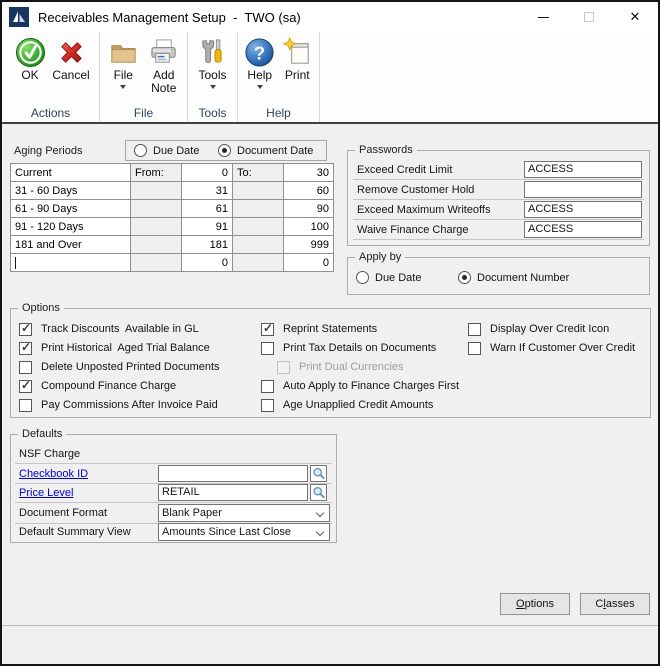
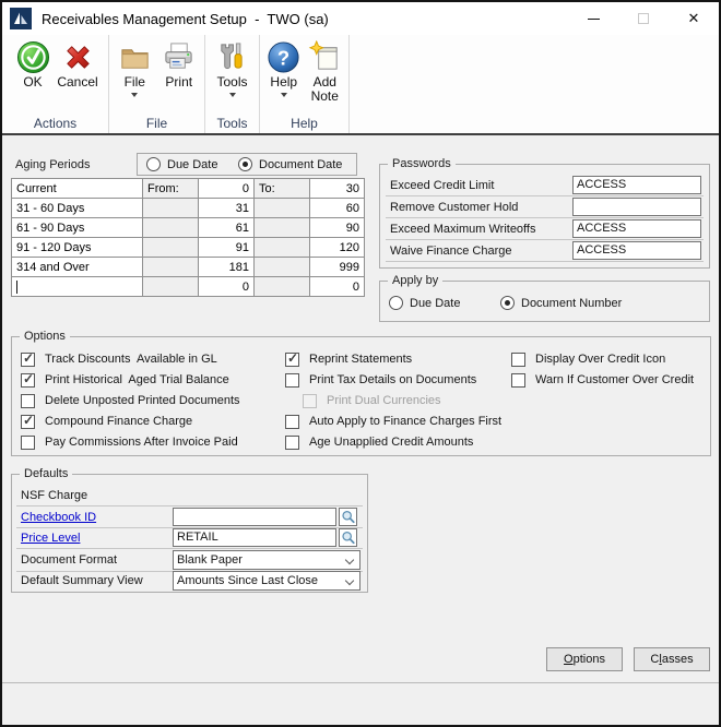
  Receivables Management Setup - TWO (sa)
  ✕
  OK
  Cancel
  Actions
  File
- Add Note
+ Print
  File
  Tools
  Tools
  ?
  Help
- Print
+ Add Note
  Help
  Aging Periods
  Due Date
  Document Date
  Current	From:	0	To:	30
  31 - 60 Days		31		60
  61 - 90 Days		61		90
- 91 - 120 Days		91		100
+ 91 - 120 Days		91		120
- 181 and Over		181		999
+ 314 and Over		181		999
  		0		0
  Passwords
  Exceed Credit Limit
  ACCESS
  Remove Customer Hold
  Exceed Maximum Writeoffs
  ACCESS
  Waive Finance Charge
  ACCESS
  Apply by
  Due Date
  Document Number
  Options
  ✓
  Track Discounts Available in GL
  ✓
  Print Historical Aged Trial Balance
  Delete Unposted Printed Documents
  ✓
  Compound Finance Charge
  Pay Commissions After Invoice Paid
  ✓
  Reprint Statements
  Print Tax Details on Documents
  Print Dual Currencies
  Auto Apply to Finance Charges First
  Age Unapplied Credit Amounts
  Display Over Credit Icon
  Warn If Customer Over Credit
  Defaults
  NSF Charge
  Checkbook ID
  Price Level
  RETAIL
  Document Format
  Blank Paper
  Default Summary View
  Amounts Since Last Close
  Options
  Classes
